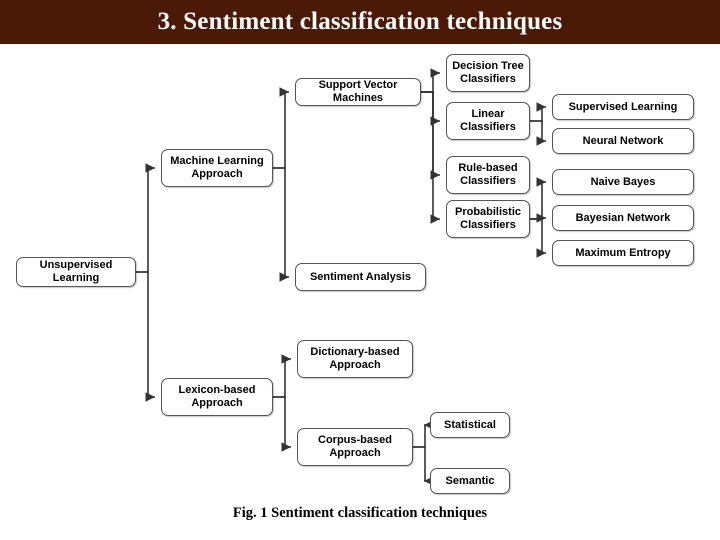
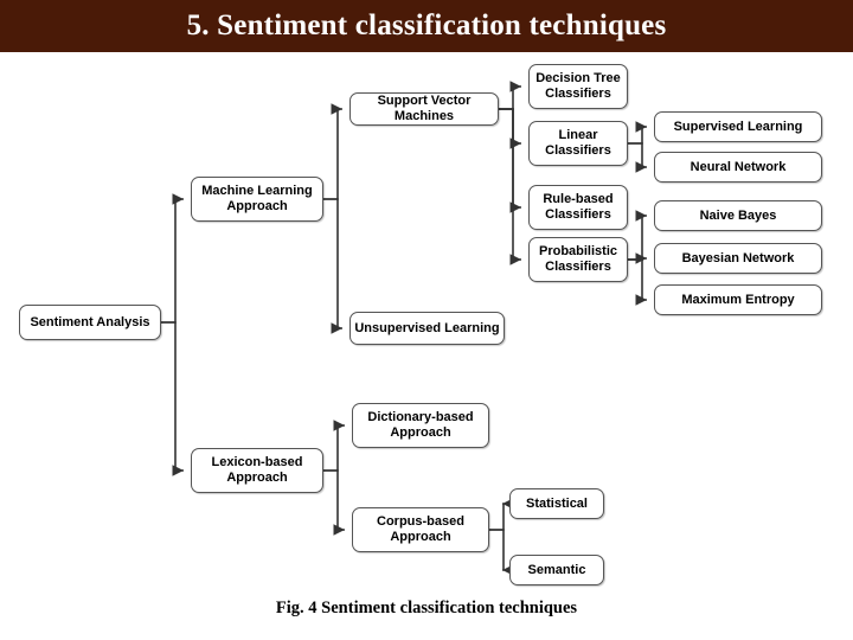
- 3. Sentiment classification techniques
+ 5. Sentiment classification techniques
- Unsupervised Learning
+ Sentiment Analysis
  Machine Learning
  Approach
  Lexicon-based
  Approach
  Support Vector Machines
- Sentiment Analysis
+ Unsupervised Learning
  Dictionary-based
  Approach
  Corpus-based
  Approach
  Decision Tree
  Classifiers
  Linear
  Classifiers
  Rule-based
  Classifiers
  Probabilistic
  Classifiers
  Supervised Learning
  Neural Network
  Naive Bayes
  Bayesian Network
  Maximum Entropy
  Statistical
  Semantic
- Fig. 1 Sentiment classification techniques
+ Fig. 4 Sentiment classification techniques
